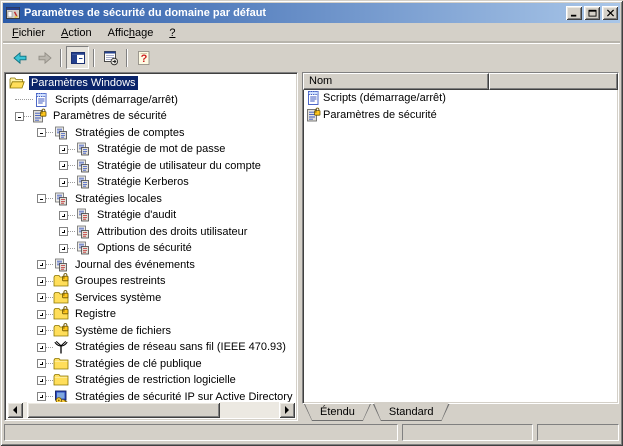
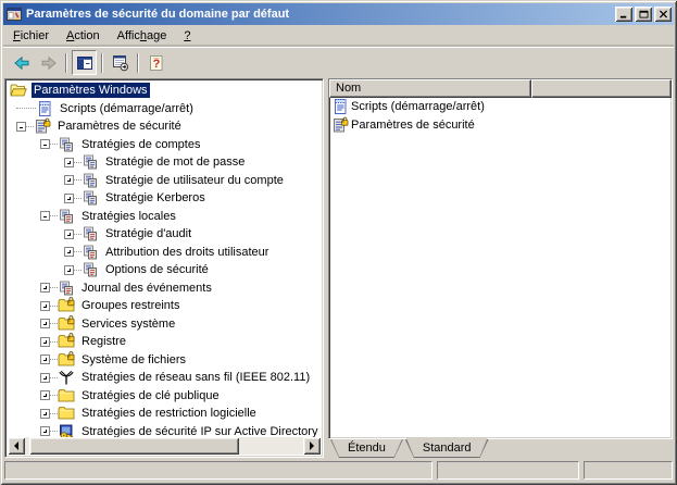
  Paramètres de sécurité du domaine par défaut
  Fichier
  Action
  Affichage
  ?
  ?
  Paramètres Windows
  Scripts (démarrage/arrêt)
  Paramètres de sécurité
  Stratégies de comptes
  Stratégie de mot de passe
  Stratégie de utilisateur du compte
  Stratégie Kerberos
  Stratégies locales
  Stratégie d'audit
  Attribution des droits utilisateur
  Options de sécurité
  Journal des événements
  Groupes restreints
  Services système
  Registre
  Système de fichiers
- Stratégies de réseau sans fil (IEEE 470.93)
+ Stratégies de réseau sans fil (IEEE 802.11)
  Stratégies de clé publique
  Stratégies de restriction logicielle
  Stratégies de sécurité IP sur Active Directory
  Nom
  Scripts (démarrage/arrêt)
  Paramètres de sécurité
  Étendu
  Standard
